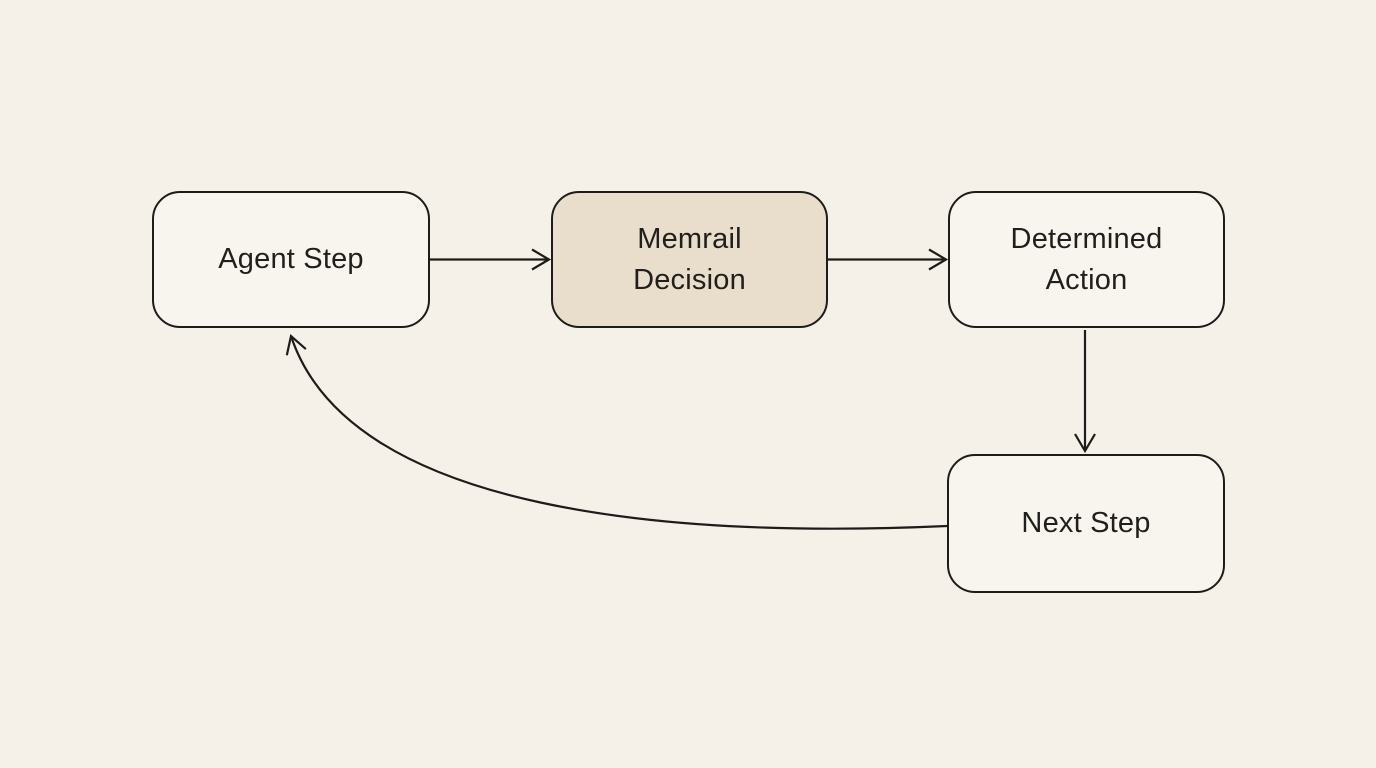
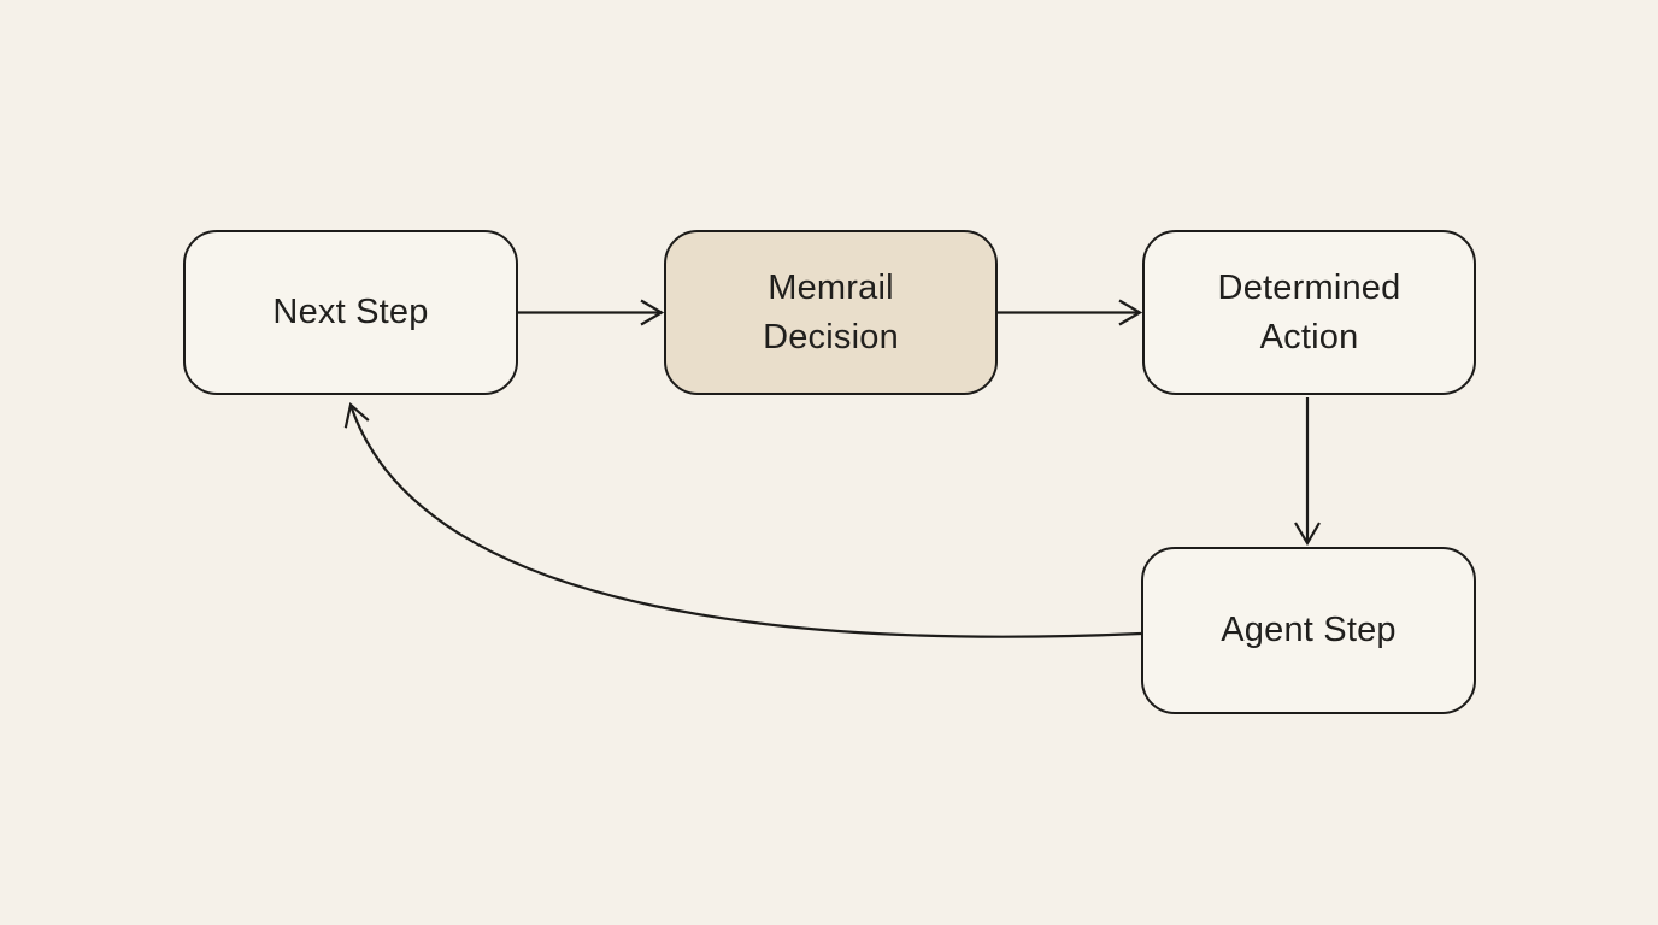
- Agent Step
+ Next Step
  Memrail Decision
  Determined Action
- Next Step
+ Agent Step
